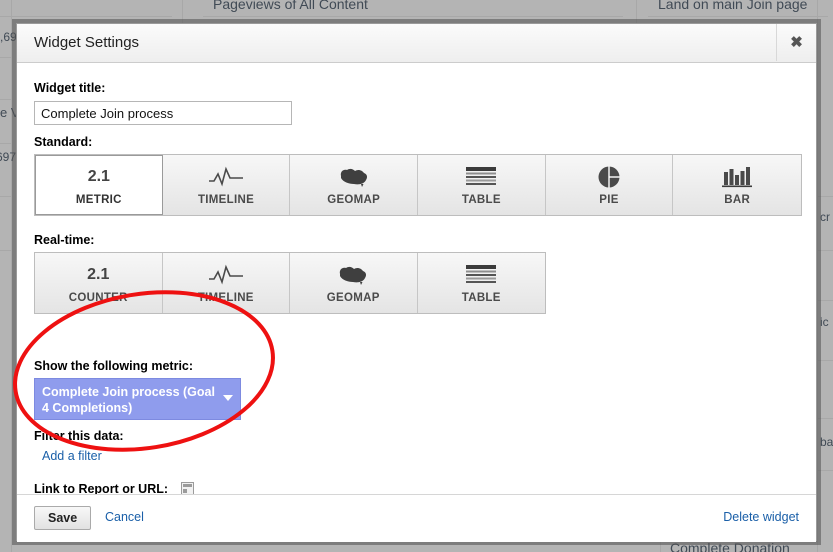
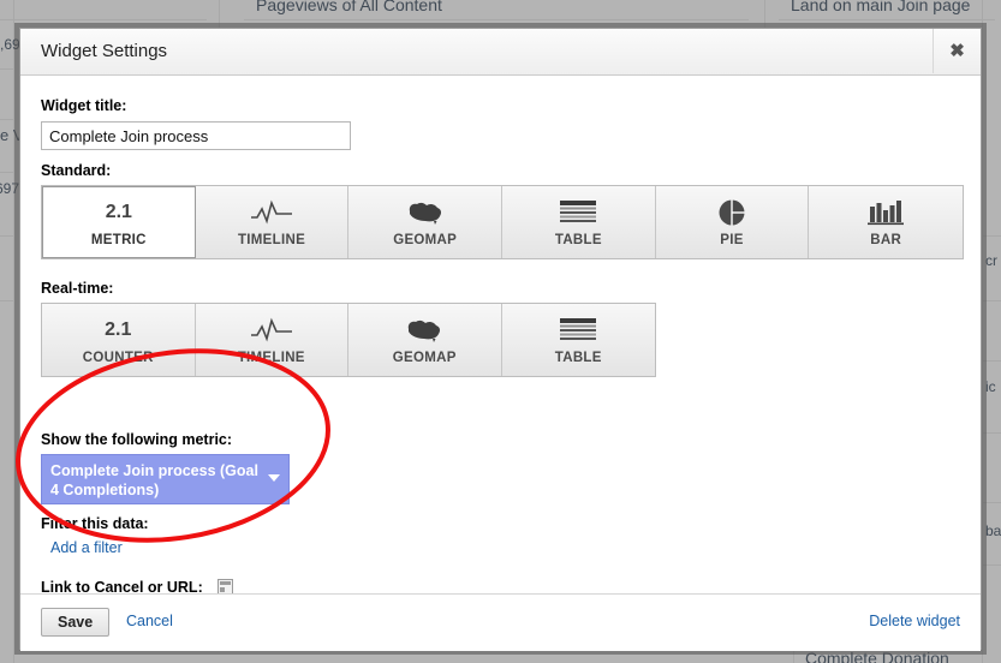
  Pageviews of All Content
  Land on main Join page
  Complete Donation
  ,69
  cr
  ic
  ba
  Widget Settings
  ✖
  Widget title:
  Complete Join process
  Standard:
  2.1
  METRIC
  TIMELINE
  GEOMAP
  TABLE
  PIE
  BAR
  Real-time:
  2.1
  COUNT
  GEOMAP
  TABLE
  Show the following metric:
  Complete Join process (Goal 4 Completions)
  Filr this data:
  Add a filter
- Link to Report or URL:
+ Link to Cancel or URL:
  Save
  Cancel
  Delete widget
